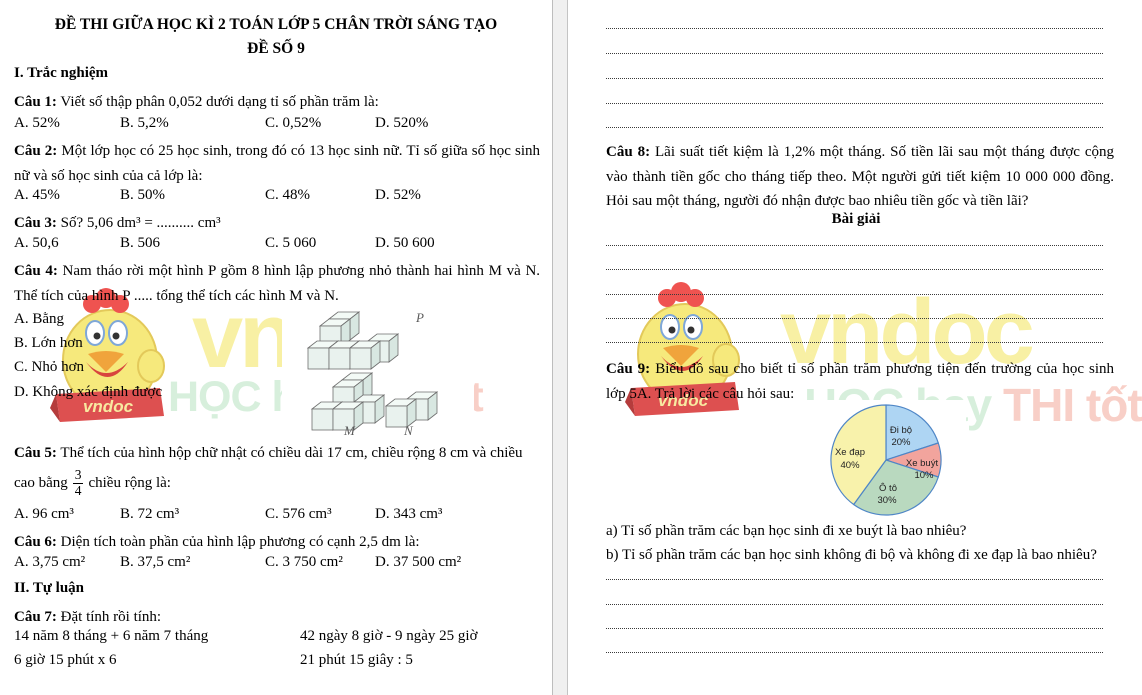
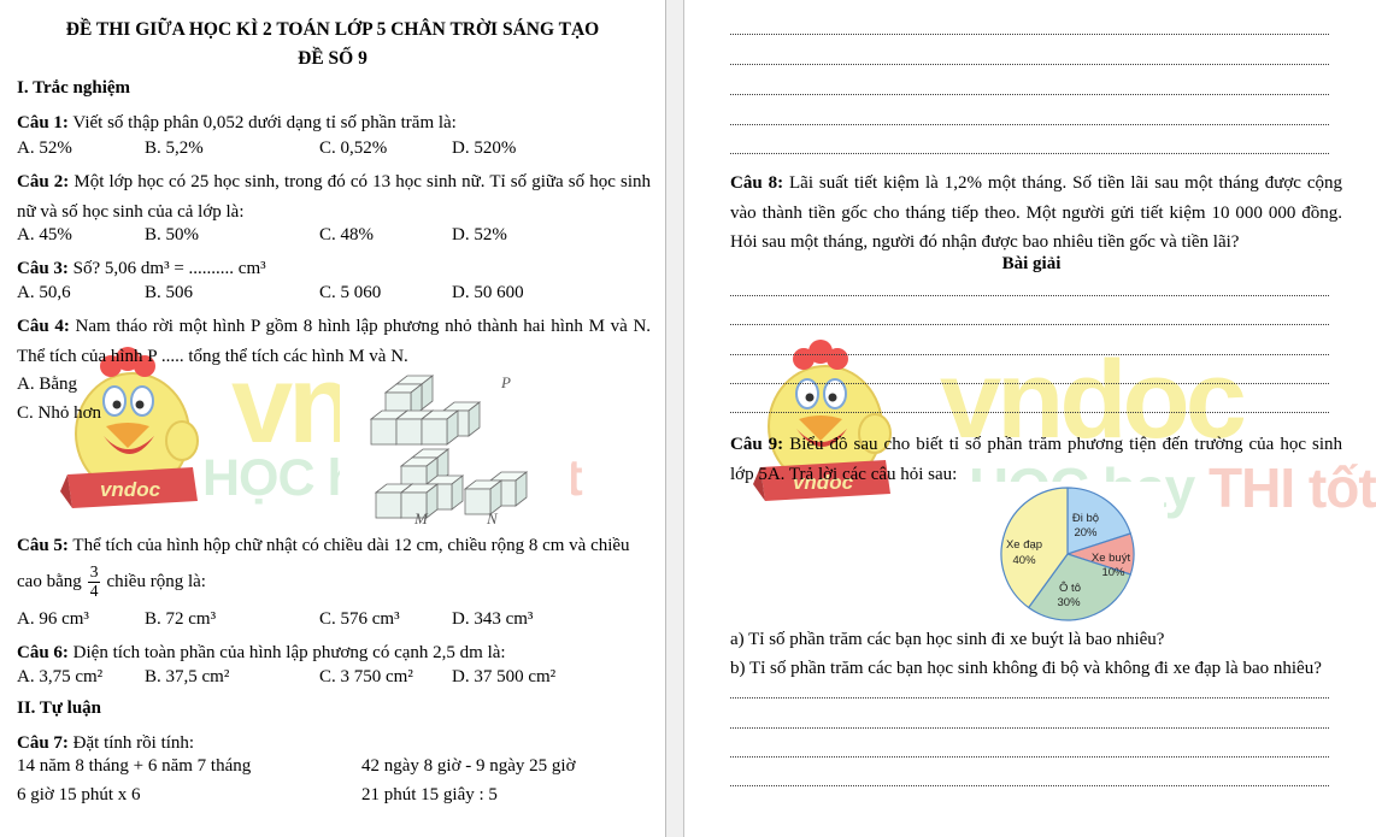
  vndoc
  ĐỀ THI GIỮA HỌC KÌ 2 TOÁN LỚP 5 CHÂN TRỜI SÁNG TẠO
  ĐỀ SỐ 9
  I. Trắc nghiệm
  Câu 1: Viết số thập phân 0,052 dưới dạng tỉ số phần trăm là:
  A. 52%
  B. 5,2%
  C. 0,52%
  D. 520%
  Câu 2: Một lớp học có 25 học sinh, trong đó có 13 học sinh nữ. Tỉ số giữa số học sinh nữ và số học sinh của cả lớp là:
  A. 45%
  B. 50%
  C. 48%
  D. 52%
  Câu 3: Số? 5,06 dm³ = .......... cm³
  A. 50,6
  B. 506
  C. 5 060
  D. 50 600
  Câu 4: Nam tháo rời một hình P gồm 8 hình lập phương nhỏ thành hai hình M và N. Thể tích của hình P ..... tổng thể tích các hình M và N.
  A. Bằng
- B. Lớn hơn
  C. Nhỏ hơn
- D. Không xác định được
  P
  M
  N
- Câu 5: Thể tích của hình hộp chữ nhật có chiều dài 17 cm, chiều rộng 8 cm và chiều
+ Câu 5: Thể tích của hình hộp chữ nhật có chiều dài 12 cm, chiều rộng 8 cm và chiều
  cao bằng
  3
  4
  chiều rộng là:
  A. 96 cm³
  B. 72 cm³
  C. 576 cm³
  D. 343 cm³
  Câu 6: Diện tích toàn phần của hình lập phương có cạnh 2,5 dm là:
  A. 3,75 cm²
  B. 37,5 cm²
  C. 3 750 cm²
  D. 37 500 cm²
  II. Tự luận
  Câu 7: Đặt tính rồi tính:
  14 năm 8 tháng + 6 năm 7 tháng
  42 ngày 8 giờ - 9 ngày 25 giờ
  6 giờ 15 phút x 6
  21 phút 15 giây : 5
  vndoc
  vndoc
  Câu 8: Lãi suất tiết kiệm là 1,2% một tháng. Số tiền lãi sau một tháng được cộng vào thành tiền gốc cho tháng tiếp theo. Một người gửi tiết kiệm 10 000 000 đồng. Hỏi sau một tháng, người đó nhận được bao nhiêu tiền gốc và tiền lãi?
  Bài giải
  Câu 9: Biểu đồ sau cho biết tỉ số phần trăm phương tiện đến trường của học sinh lớp 5A. Trả lời các câu hỏi sau:
  Đi bộ
  20%
  Xe buýt
  10%
  Ô tô
  30%
  Xe đạp
  40%
  a) Tỉ số phần trăm các bạn học sinh đi xe buýt là bao nhiêu?
  b) Tỉ số phần trăm các bạn học sinh không đi bộ và không đi xe đạp là bao nhiêu?
